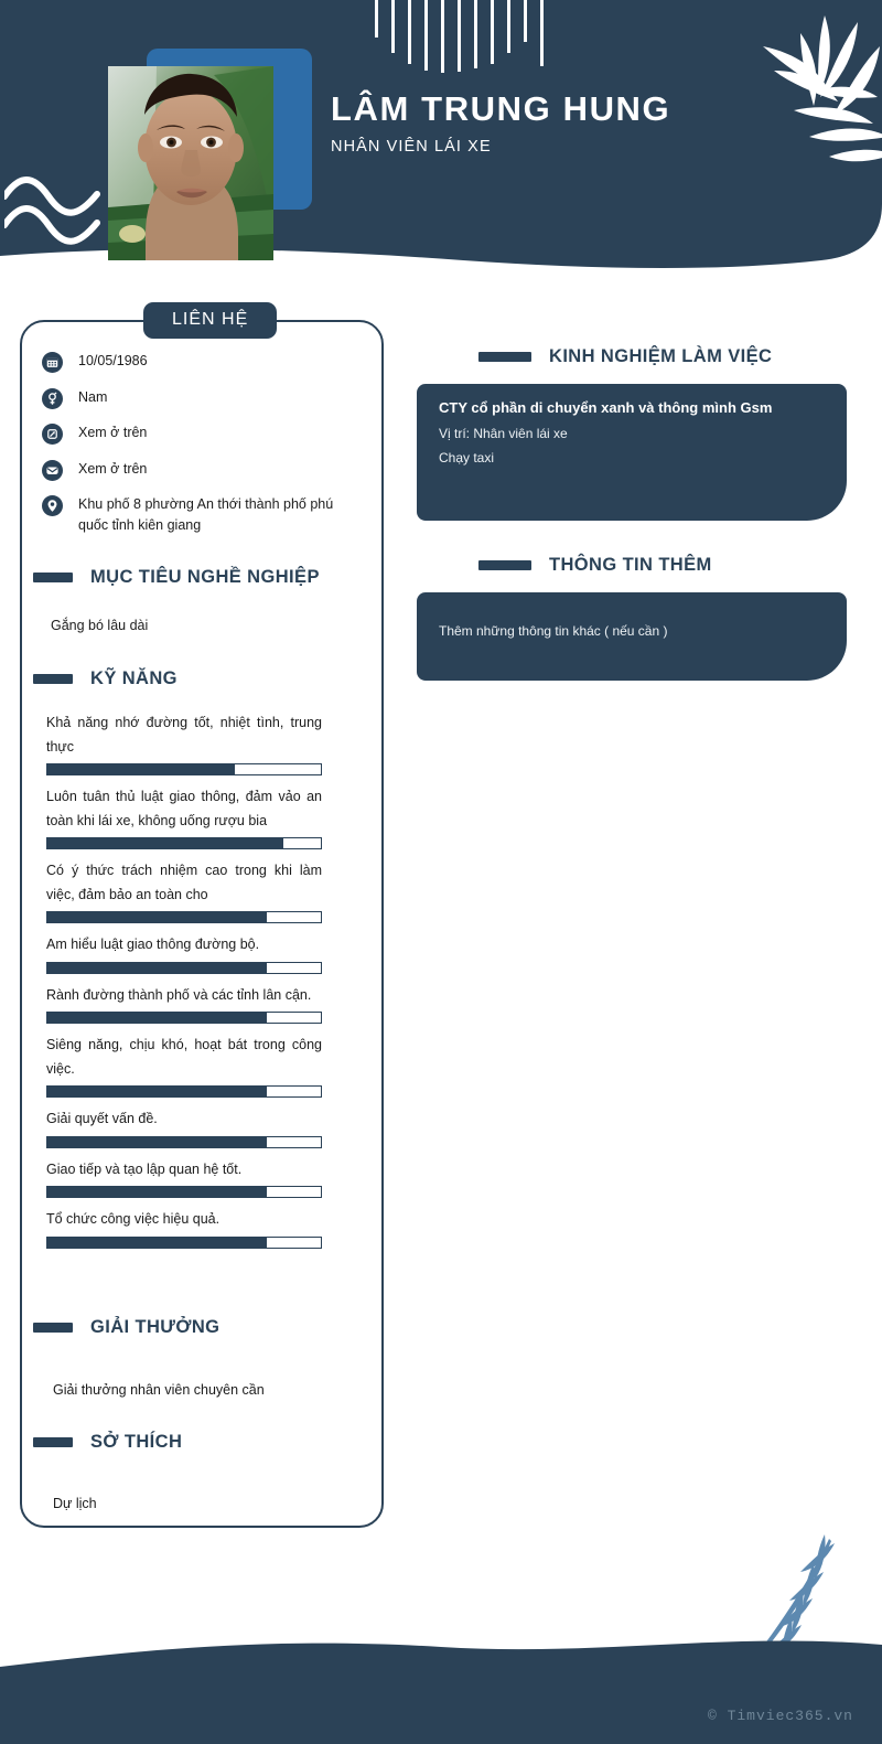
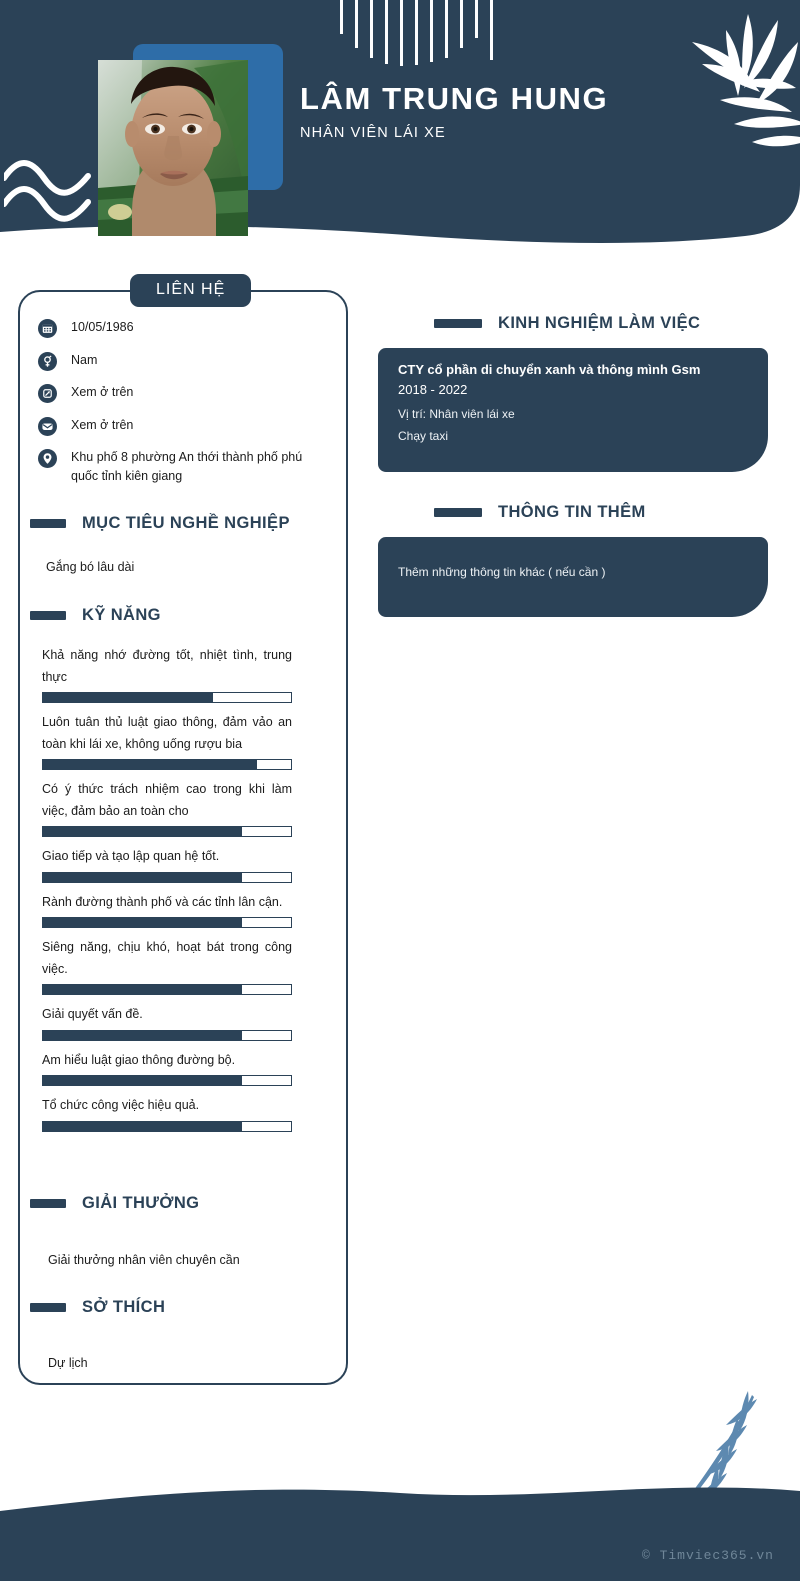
  LÂM TRUNG HUNG
  NHÂN VIÊN LÁI XE
  LIÊN HỆ
  10/05/1986
  Nam
  Xem ở trên
  Xem ở trên
  Khu phố 8 phường An thới thành phố phú quốc tỉnh kiên giang
  MỤC TIÊU NGHỀ NGHIỆP
  Gắng bó lâu dài
  KỸ NĂNG
  Khả năng nhớ đường tốt, nhiệt tình, trung thực
  Luôn tuân thủ luật giao thông, đảm vảo an toàn khi lái xe, không uống rượu bia
  Có ý thức trách nhiệm cao trong khi làm việc, đảm bảo an toàn cho
- Am hiểu luật giao thông đường bộ.
+ Giao tiếp và tạo lập quan hệ tốt.
  Rành đường thành phố và các tỉnh lân cận.
  Siêng năng, chịu khó, hoạt bát trong công việc.
  Giải quyết vấn đề.
- Giao tiếp và tạo lập quan hệ tốt.
+ Am hiểu luật giao thông đường bộ.
  Tổ chức công việc hiệu quả.
  GIẢI THƯỞNG
  Giải thưởng nhân viên chuyên cần
  SỞ THÍCH
  Dự lịch
  KINH NGHIỆM LÀM VIỆC
  CTY cổ phần di chuyển xanh và thông mình Gsm
+ 2018 - 2022
  Vị trí: Nhân viên lái xe
  Chạy taxi
  THÔNG TIN THÊM
  Thêm những thông tin khác ( nếu cần )
  © Timviec365.vn
